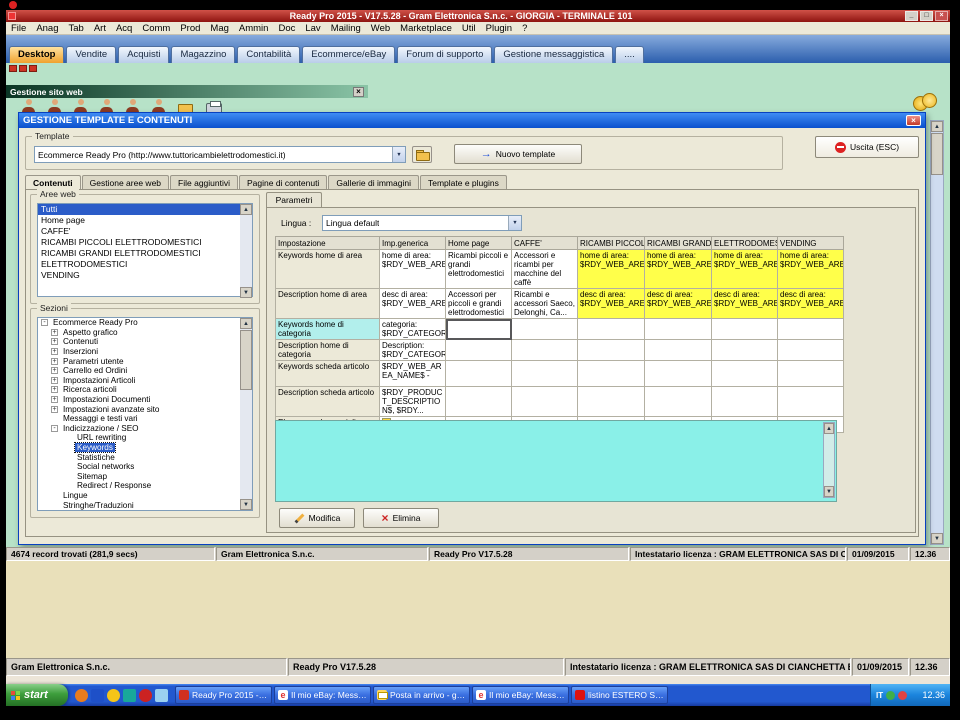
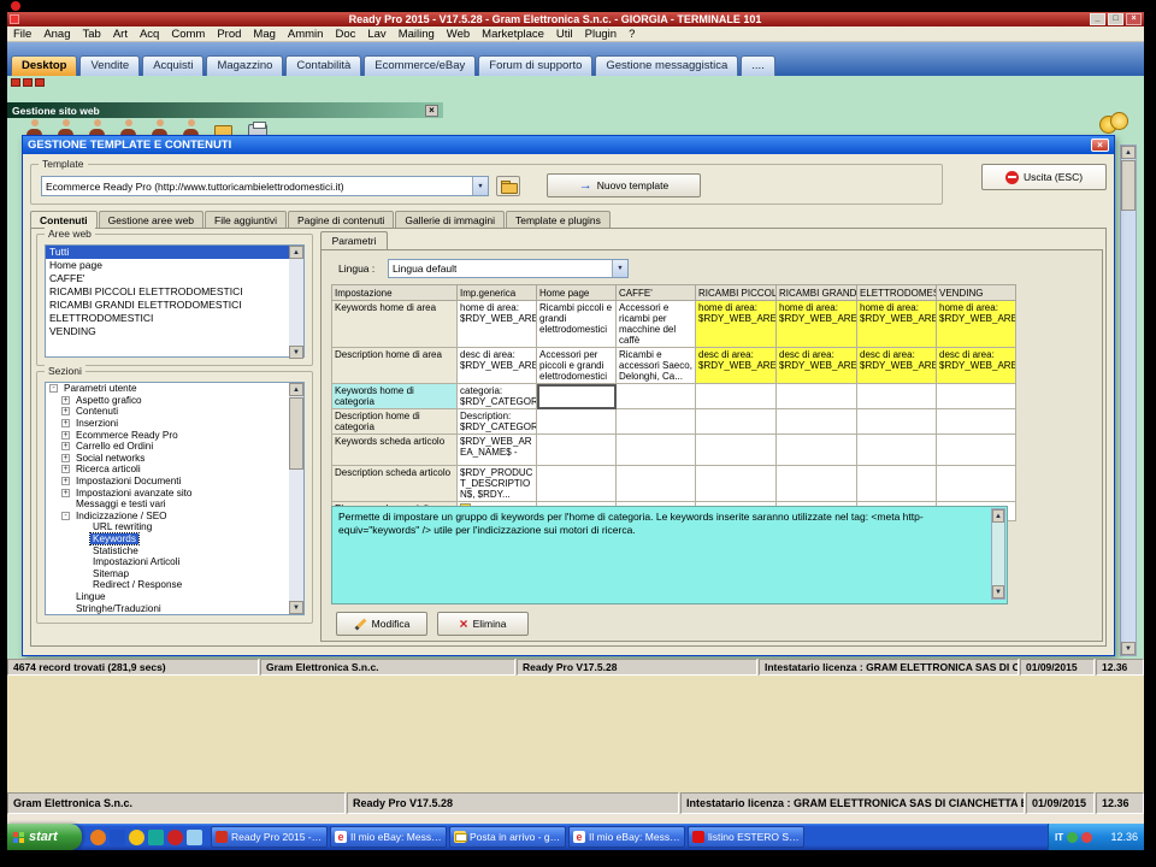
  Ready Pro 2015 - V17.5.28 - Gram Elettronica S.n.c. - GIORGIA - TERMINALE 101
  File
  Anag
  Tab
  Art
  Acq
  Comm
  Prod
  Mag
  Ammin
  Doc
  Lav
  Mailing
  Web
  Marketplace
  Util
  Plugin
  ?
  Desktop
  Vendite
  Acquisti
  Magazzino
  Contabilità
  Ecommerce/eBay
  Forum di supporto
  Gestione messaggistica
  ....
  Gestione sito web
  GESTIONE TEMPLATE E CONTENUTI
  Template
  Ecommerce Ready Pro (http://www.tuttoricambielettrodomestici.it)
  Nuovo template
  Uscita (ESC)
  Contenuti
  Gestione aree web
  File aggiuntivi
  Pagine di contenuti
  Gallerie di immagini
  Template e plugins
  Aree web
  Tutti
  Home page
  CAFFE'
  RICAMBI PICCOLI ELETTRODOMESTICI
  RICAMBI GRANDI ELETTRODOMESTICI
  ELETTRODOMESTICI
  VENDING
  Sezioni
- Ecommerce Ready Pro
+ Parametri utente
  Aspetto grafico
  Contenuti
  Inserzioni
- Parametri utente
+ Ecommerce Ready Pro
  Carrello ed Ordini
- Impostazioni Articoli
+ Social networks
  Ricerca articoli
  Impostazioni Documenti
  Impostazioni avanzate sito
  Messaggi e testi vari
  Indicizzazione / SEO
  URL rewriting
  Keywords
  Statistiche
- Social networks
+ Impostazioni Articoli
  Sitemap
  Redirect / Response
  Lingue
  Stringhe/Traduzioni
  Parametri
  Lingua :
  Lingua default
  Impostazione	Imp.generica	Home page	CAFFE'	RICAMBI PICCOL	RICAMBI GRAND	ELETTRODOME	VENDING
  Keywords home di area	home di area: $RDY_WEB_ARE	Ricambi piccoli e grandi elettrodomestici	Accessori e ricambi per macchine del caffè	home di area: $RDY_WEB_ARE	home di area: $RDY_WEB_ARE	home di area: $RDY_WEB_ARE	home di area: $RDY_WEB_ARE
  Description home di area	desc di area: $RDY_WEB_ARE	Accessori per piccoli e grandi elettrodomestici	Ricambi e accessori Saeco, Delonghi, Ca...	desc di area: $RDY_WEB_ARE	desc di area: $RDY_WEB_ARE	desc di area: $RDY_WEB_ARE	desc di area: $RDY_WEB_ARE
  Keywords home di categoria	categoria: $RDY_CATEGOR
  Description home di categoria	Description: $RDY_CATEGOR
  Keywords scheda articolo	$RDY_WEB_AREA_NAME$ -
  Description scheda articolo	$RDY_PRODUCT_DESCRIPTION$, $RDY...
+ Permette di impostare un gruppo di keywords per l'home di categoria. Le keywords inserite saranno utilizzate nel tag: <meta http-equiv="keywords" /> utile per l'indicizzazione sui motori di ricerca.
  Modifica
  Elimina
  4674 record trovati (281,9 secs)
  Gram Elettronica S.n.c.
  Ready Pro V17.5.28
  Intestatario licenza : GRAM ELETTRONICA SAS DI C
  01/09/2015
  12.36
  Gram Elettronica S.n.c.
  Ready Pro V17.5.28
  Intestatario licenza : GRAM ELETTRONICA SAS DI CIANCHETTA B
  01/09/2015
  12.36
  start
  Ready Pro 2015 - V
  Il mio eBay: Messag
  Posta in arrivo - gra
  Il mio eBay: Messag
  listino ESTERO SD
  IT
  12.36
